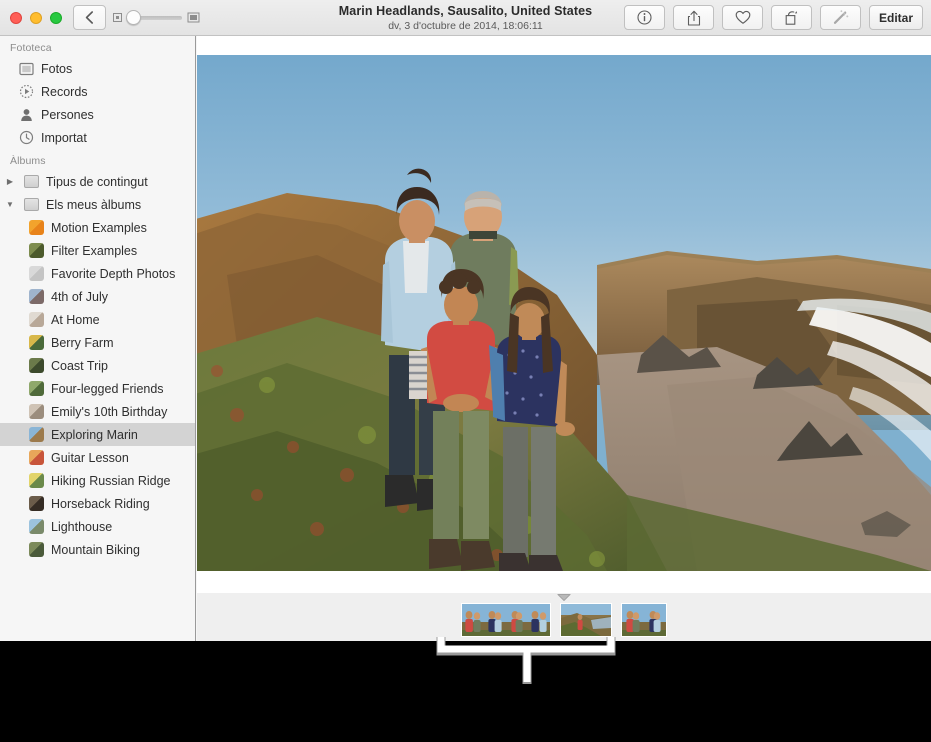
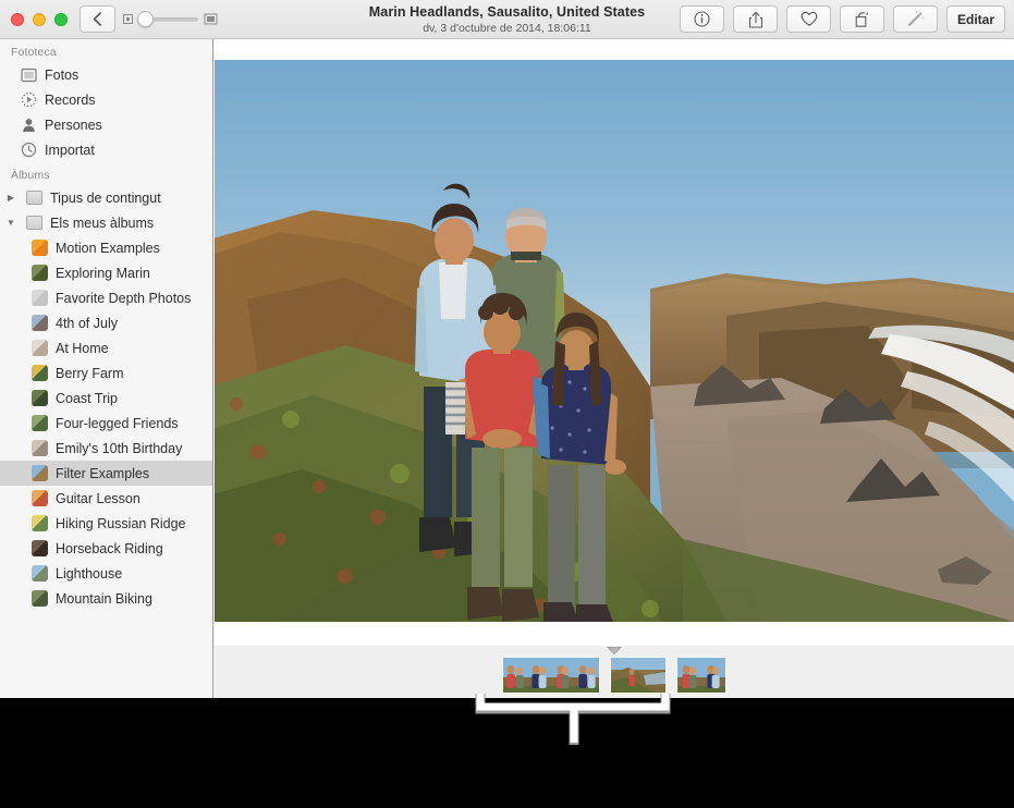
  Marin Headlands, Sausalito, United States
  dv, 3 d'octubre de 2014, 18:06:11
  Editar
  Fototeca
  Fotos
  Records
  Persones
  Importat
  Àlbums
  ▶
  Tipus de contingut
  ▼
  Els meus àlbums
  Motion Examples
- Filter Examples
+ Exploring Marin
  Favorite Depth Photos
  4th of July
  At Home
  Berry Farm
  Coast Trip
  Four-legged Friends
  Emily's 10th Birthday
- Exploring Marin
+ Filter Examples
  Guitar Lesson
  Hiking Russian Ridge
  Horseback Riding
  Lighthouse
  Mountain Biking
